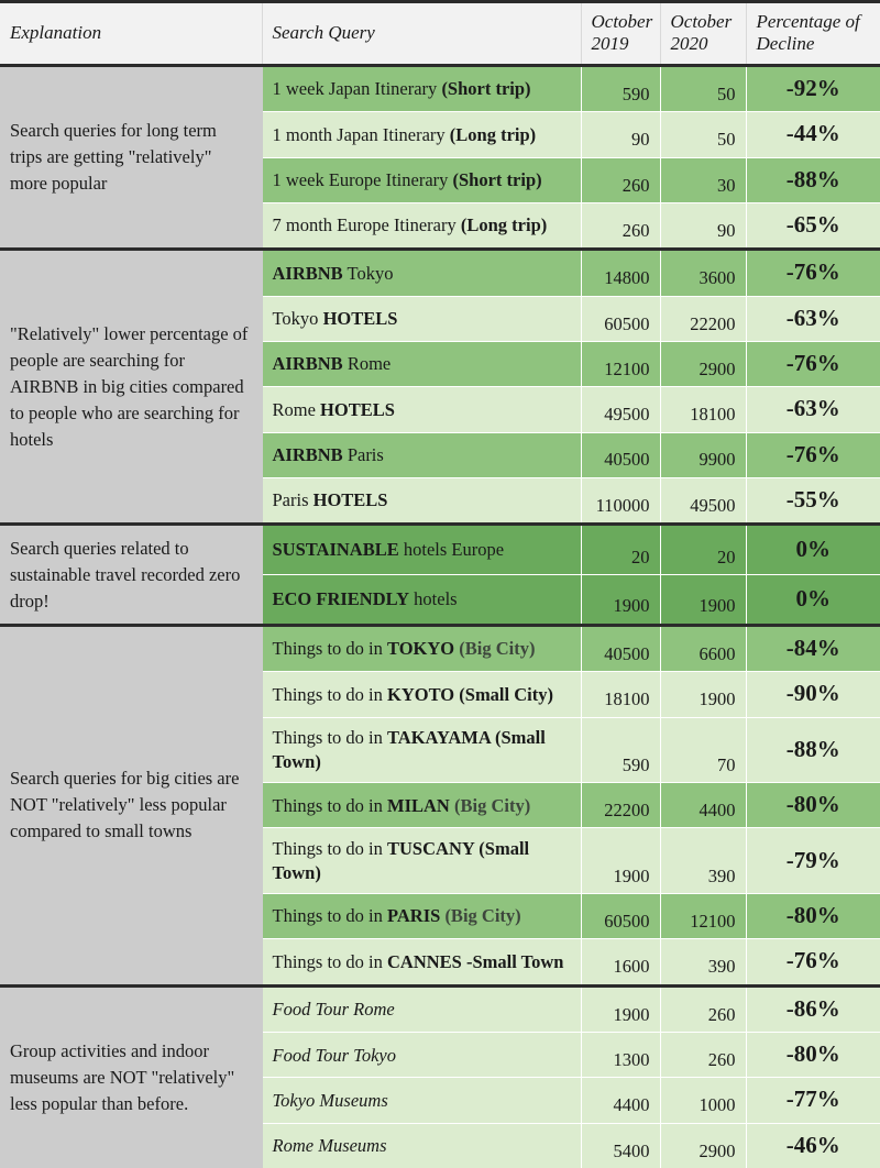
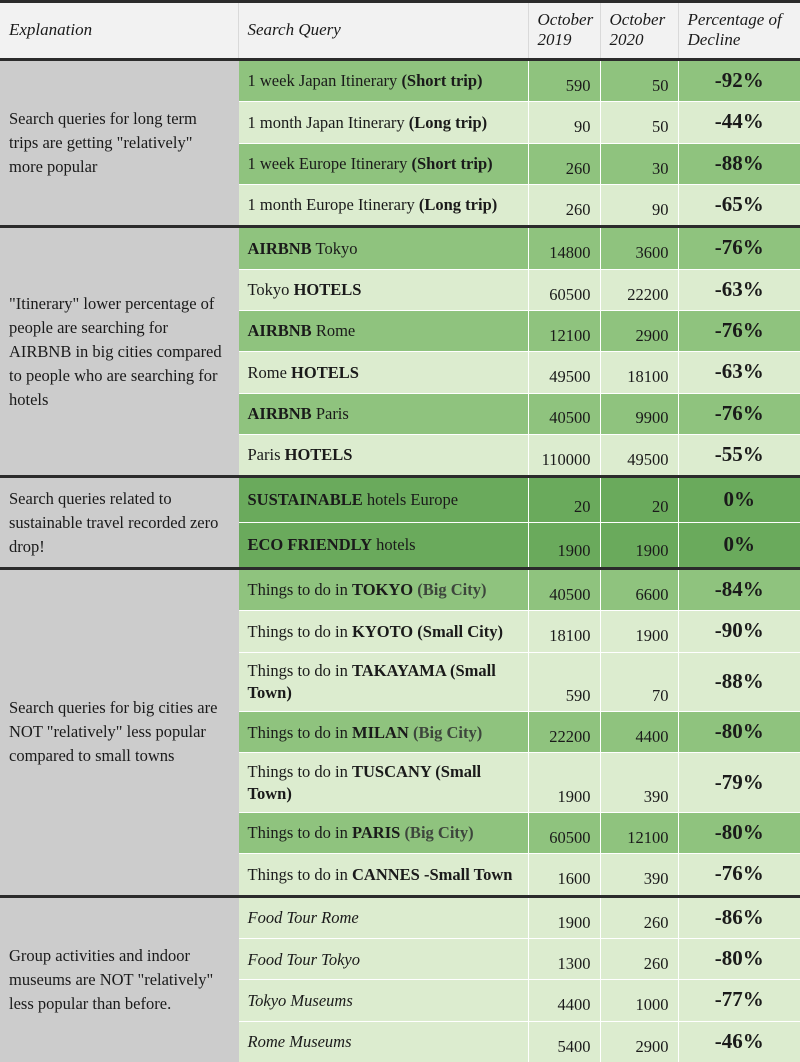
  Explanation	Search Query	October 2019	October 2020	Percentage of Decline
  Search queries for long term trips are getting "relatively" more popular	1 week Japan Itinerary (Short trip)	590	50	-92%
  1 month Japan Itinerary (Long trip)	90	50	-44%
  1 week Europe Itinerary (Short trip)	260	30	-88%
- 7 month Europe Itinerary (Long trip)	260	90	-65%
+ 1 month Europe Itinerary (Long trip)	260	90	-65%
- "Relatively" lower percentage of people are searching for AIRBNB in big cities compared to people who are searching for hotels	AIRBNB Tokyo	14800	3600	-76%
+ "Itinerary" lower percentage of people are searching for AIRBNB in big cities compared to people who are searching for hotels	AIRBNB Tokyo	14800	3600	-76%
  Tokyo HOTELS	60500	22200	-63%
  AIRBNB Rome	12100	2900	-76%
  Rome HOTELS	49500	18100	-63%
  AIRBNB Paris	40500	9900	-76%
  Paris HOTELS	110000	49500	-55%
  Search queries related to sustainable travel recorded zero drop!	SUSTAINABLE hotels Europe	20	20	0%
  ECO FRIENDLY hotels	1900	1900	0%
  Search queries for big cities are NOT "relatively" less popular compared to small towns	Things to do in TOKYO (Big City)	40500	6600	-84%
  Things to do in KYOTO (Small City)	18100	1900	-90%
  Things to do in TAKAYAMA (Small Town)	590	70	-88%
  Things to do in MILAN (Big City)	22200	4400	-80%
  Things to do in TUSCANY (Small Town)	1900	390	-79%
  Things to do in PARIS (Big City)	60500	12100	-80%
  Things to do in CANNES -Small Town	1600	390	-76%
  Group activities and indoor museums are NOT "relatively" less popular than before.	Food Tour Rome	1900	260	-86%
  Food Tour Tokyo	1300	260	-80%
  Tokyo Museums	4400	1000	-77%
  Rome Museums	5400	2900	-46%
